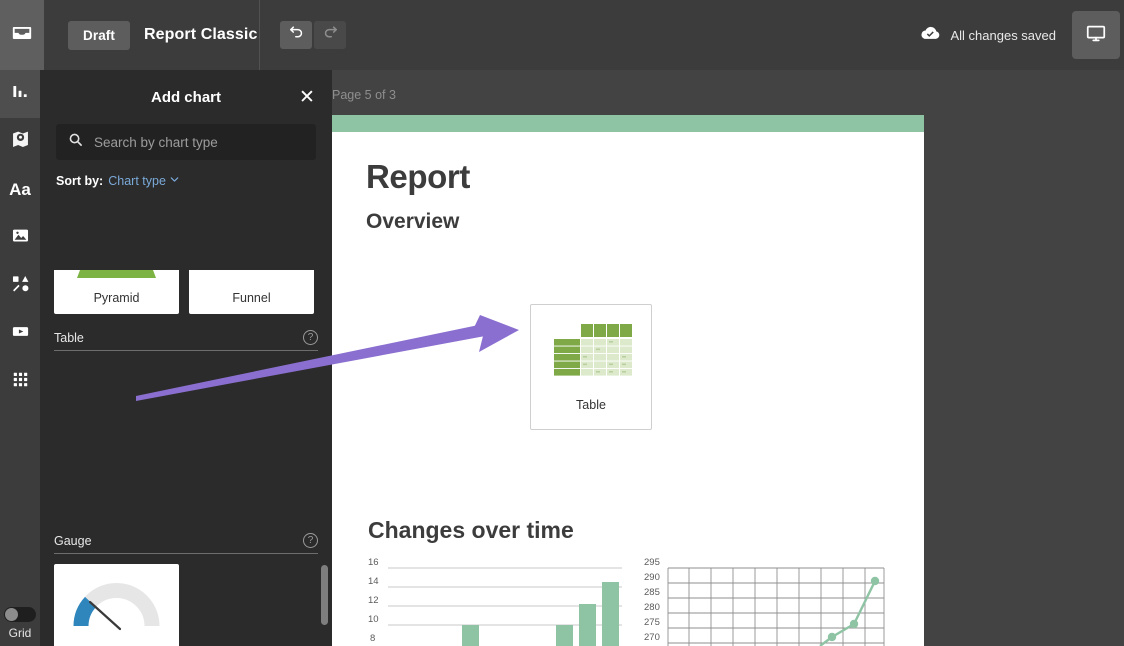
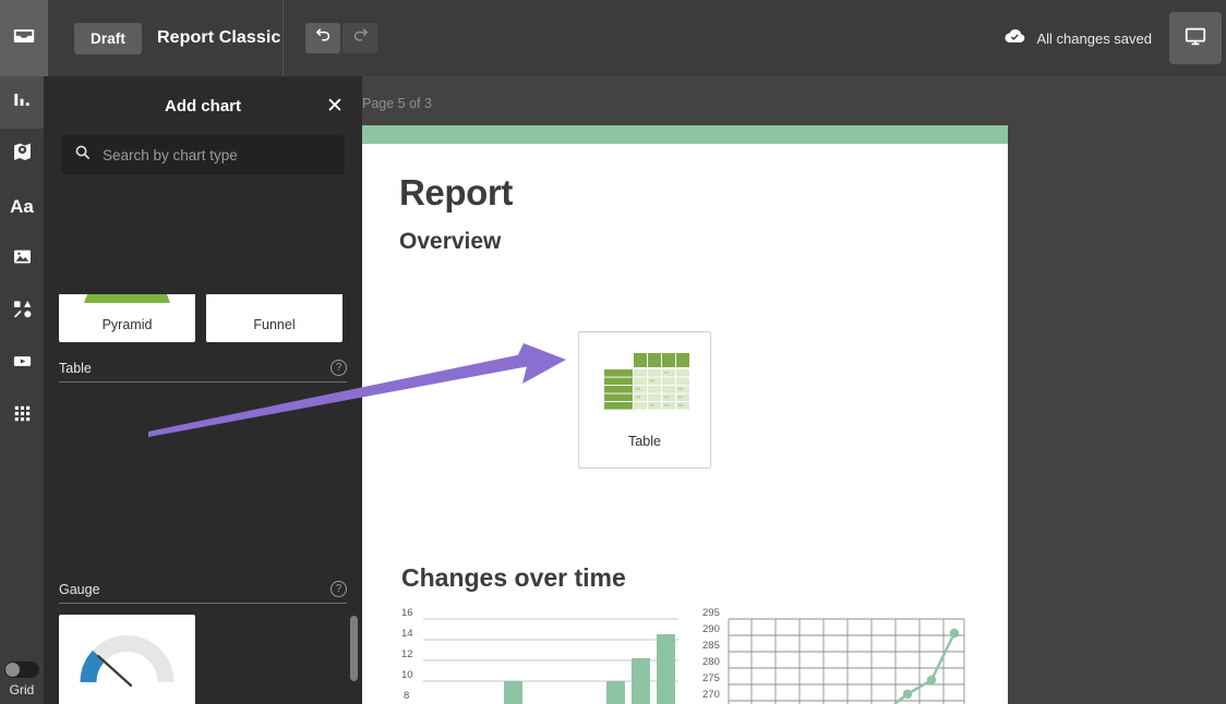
  Draft
  Report Classic
  All changes saved
  Aa
  Grid
  Add chart
  ✕
  Search by chart type
- Sort by:
- Chart type
  Pyramid
  Funnel
  Table
  ?
  Gauge
  ?
  Page 5 of 3
  Report
  Overview
  Table
  Changes over time
  16
  14
  12
  10
  8
  295
  290
  285
  280
  275
  270
